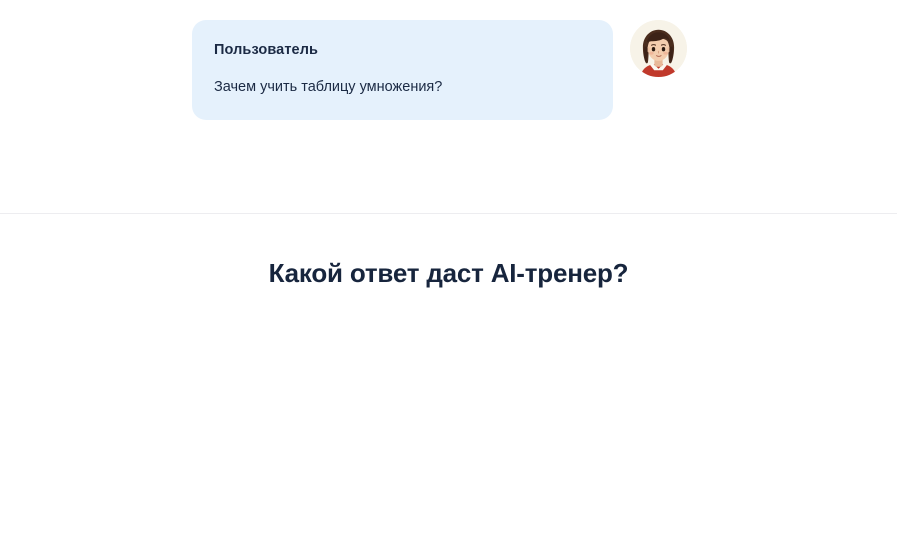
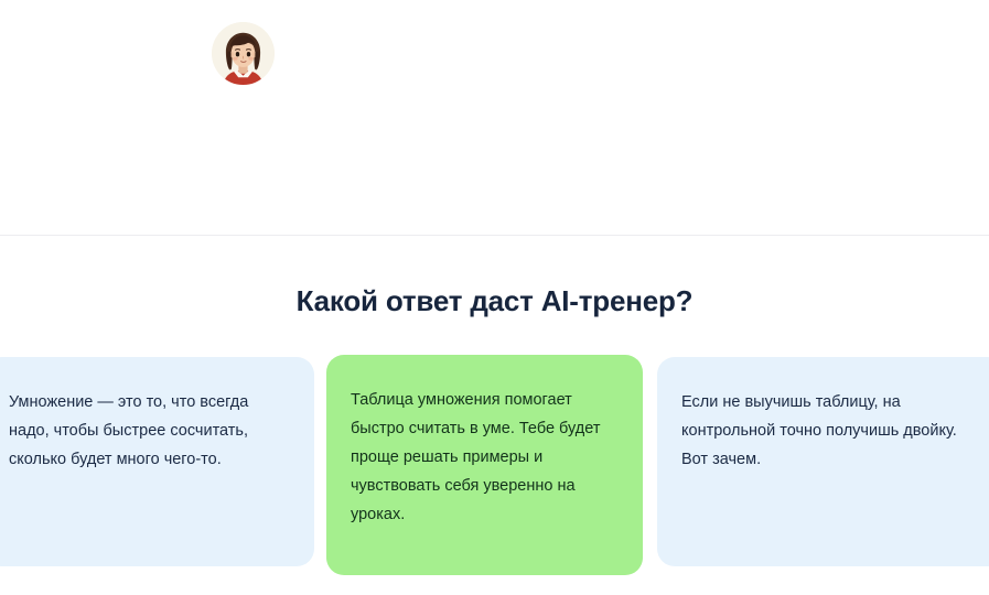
- Пользователь
- Зачем учить таблицу умножения?
  Какой ответ даст AI-тренер?
+ Умножение — это то, что всегда надо, чтобы быстрее сосчитать, сколько будет много чего-то.
+ Таблица умножения помогает быстро считать в уме. Тебе будет проще решать примеры и чувствовать себя уверенно на уроках.
+ Если не выучишь таблицу, на контрольной точно получишь двойку. Вот зачем.
